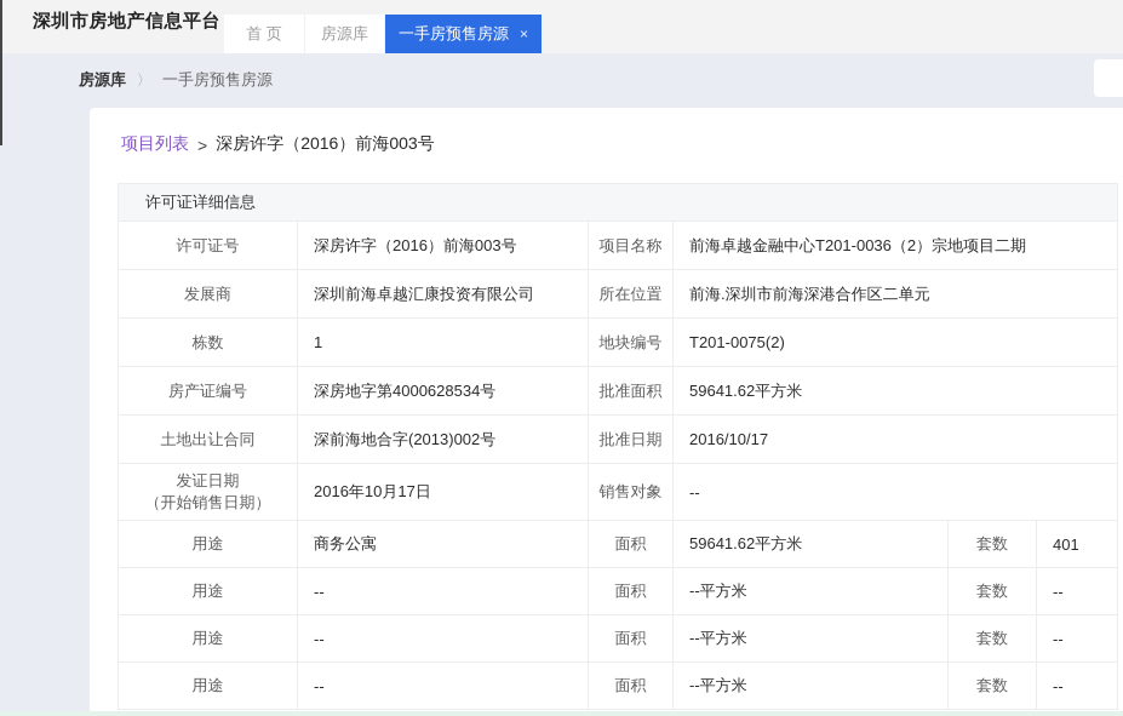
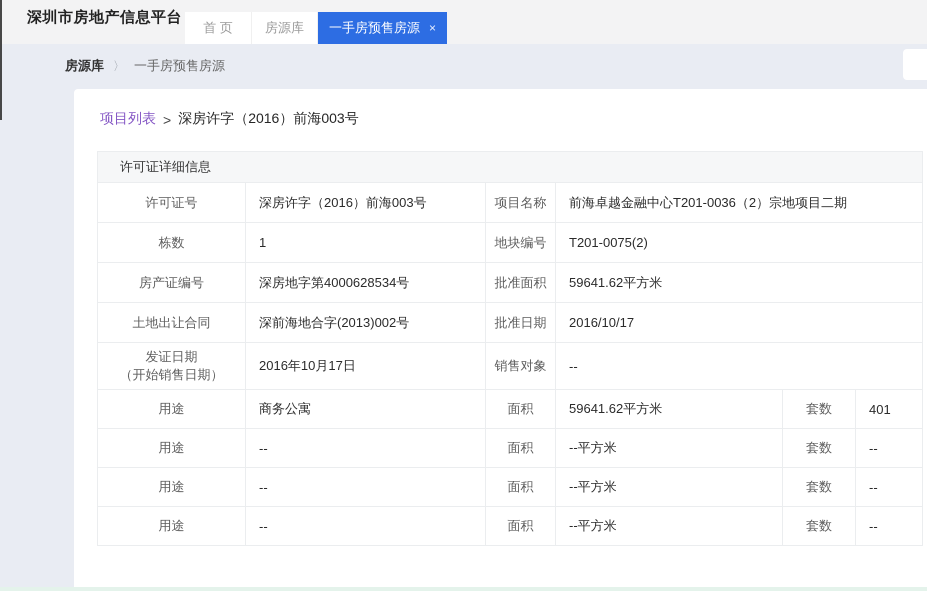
  深圳市房地产信息平台
  首 页
  房源库
  一手房预售房源
  ×
  房源库
  〉
  一手房预售房源
  项目列表
  >
  深房许字（2016）前海003号
  许可证详细信息
  许可证号
  深房许字（2016）前海003号
  项目名称
  前海卓越金融中心T201-0036（2）宗地项目二期
- 发展商
- 深圳前海卓越汇康投资有限公司
- 所在位置
- 前海.深圳市前海深港合作区二单元
  栋数
  1
  地块编号
  T201-0075(2)
  房产证编号
  深房地字第4000628534号
  批准面积
  59641.62平方米
  土地出让合同
  深前海地合字(2013)002号
  批准日期
  2016/10/17
  发证日期
  （开始销售日期）
  2016年10月17日
  销售对象
  --
  用途
  商务公寓
  面积
  59641.62平方米
  套数
  401
  用途
  --
  面积
  --平方米
  套数
  --
  用途
  --
  面积
  --平方米
  套数
  --
  用途
  --
  面积
  --平方米
  套数
  --
